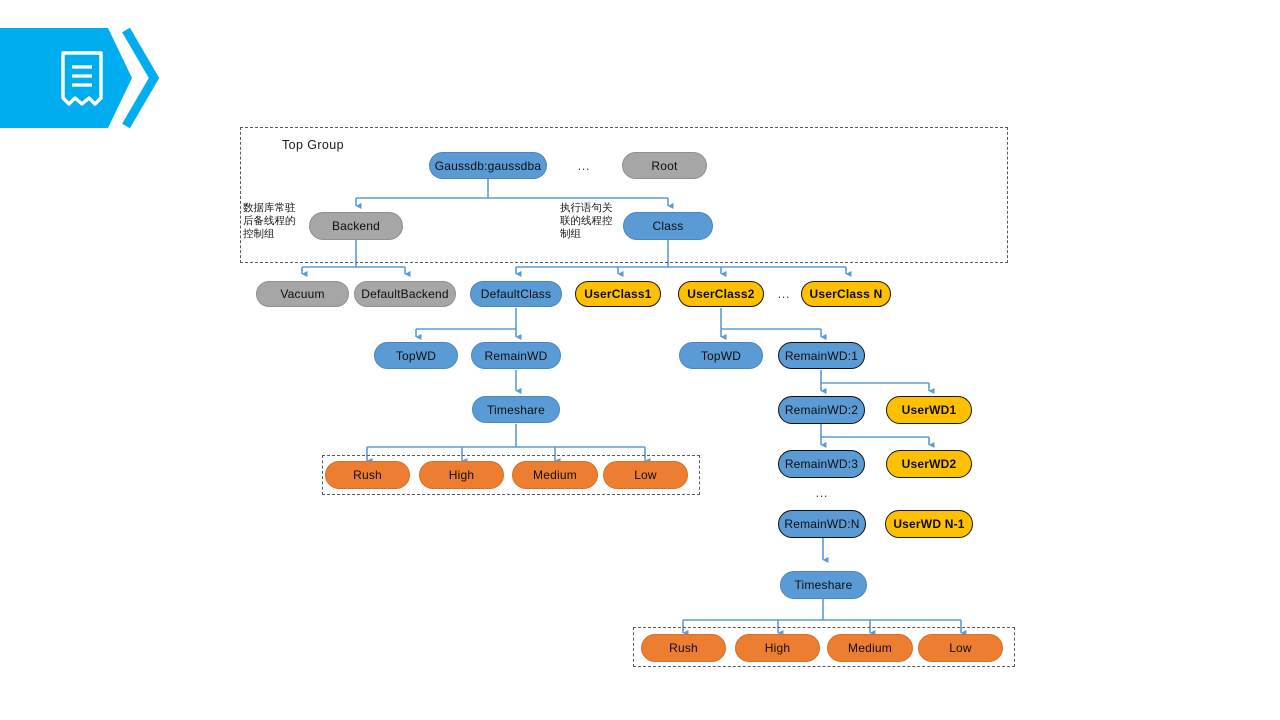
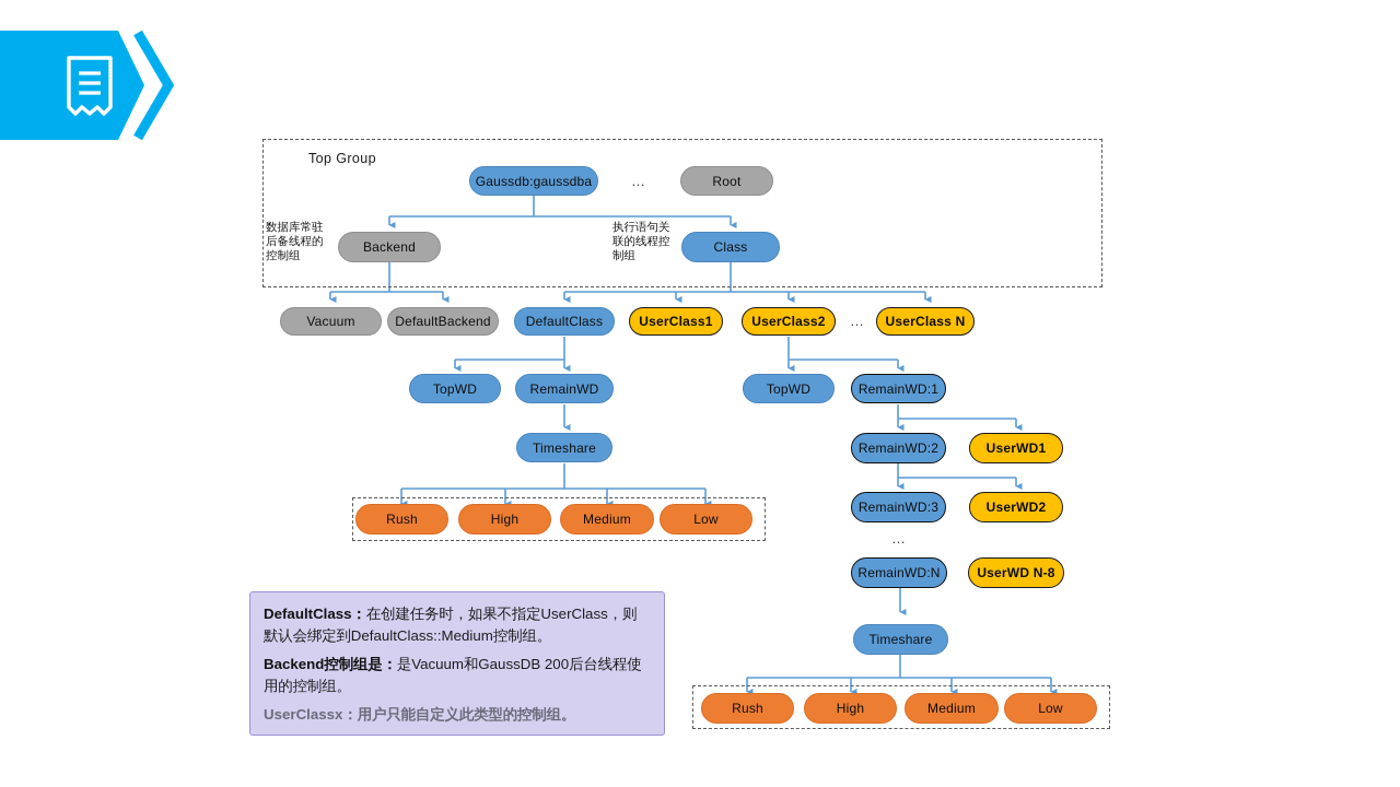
  Top Group
  数据库常驻后备线程的控制组
  执行语句关联的线程控制组
  …
  …
  …
  Gaussdb:gaussdba
  Root
  Backend
  Class
  Vacuum
  DefaultBackend
  DefaultClass
  UserClass1
  UserClass2
  UserClass N
  TopWD
  RemainWD
  TopWD
  RemainWD:1
  Timeshare
  RemainWD:2
  UserWD1
  RemainWD:3
  UserWD2
  RemainWD:N
- UserWD N-1
+ UserWD N-8
  Timeshare
  Rush
  High
  Medium
  Low
  Rush
  High
  Medium
  Low
+ DefaultClass：在创建任务时，如果不指定UserClass，则默认会绑定到DefaultClass::Medium控制组。
+ Backend控制组是：是Vacuum和GaussDB 200后台线程使用的控制组。
+ UserClassx：用户只能自定义此类型的控制组。
